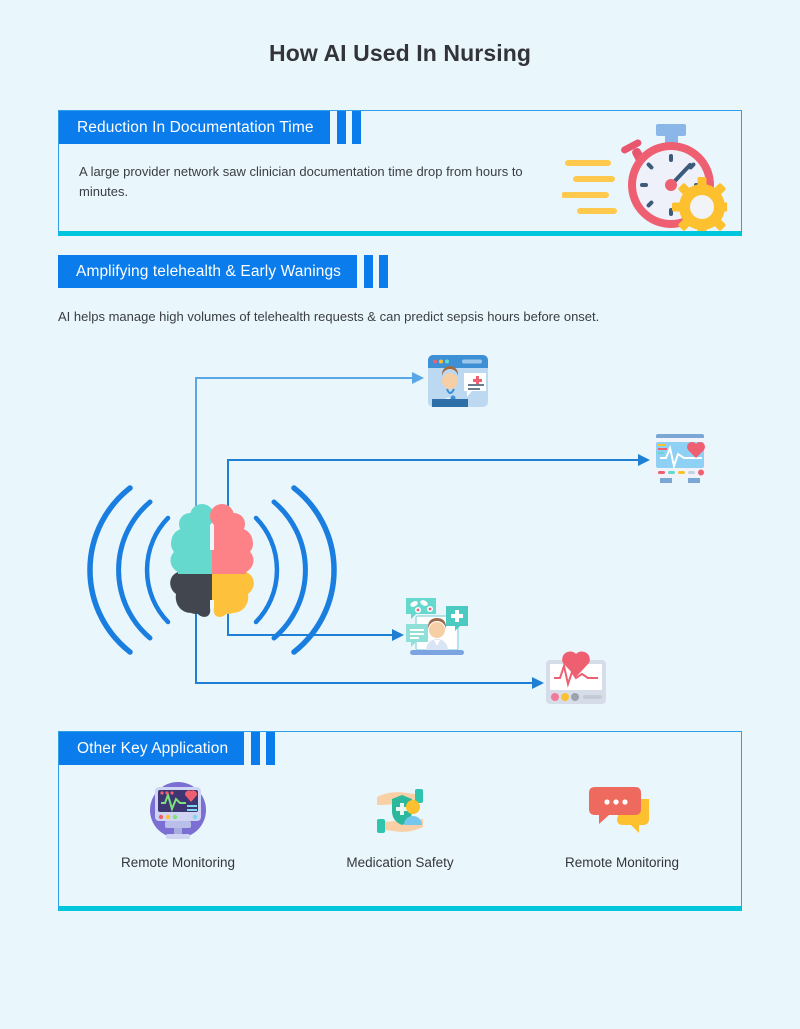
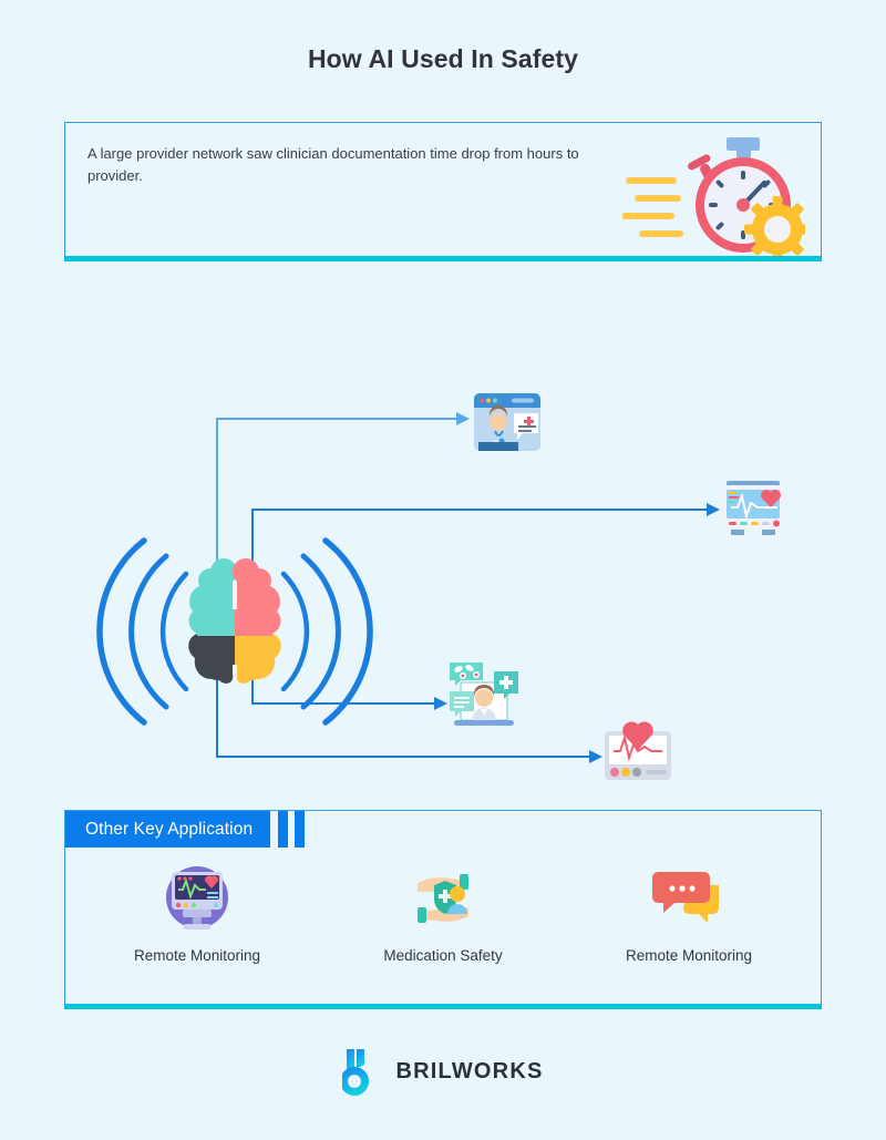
- How AI Used In Nursing
+ How AI Used In Safety
- Reduction In Documentation Time
- A large provider network saw clinician documentation time drop from hours to minutes.
+ A large provider network saw clinician documentation time drop from hours to provider.
- Amplifying telehealth & Early Wanings
- AI helps manage high volumes of telehealth requests & can predict sepsis hours before onset.
  Other Key Application
  Remote Monitoring
  Medication Safety
  Remote Monitoring
+ BRILWORKS
